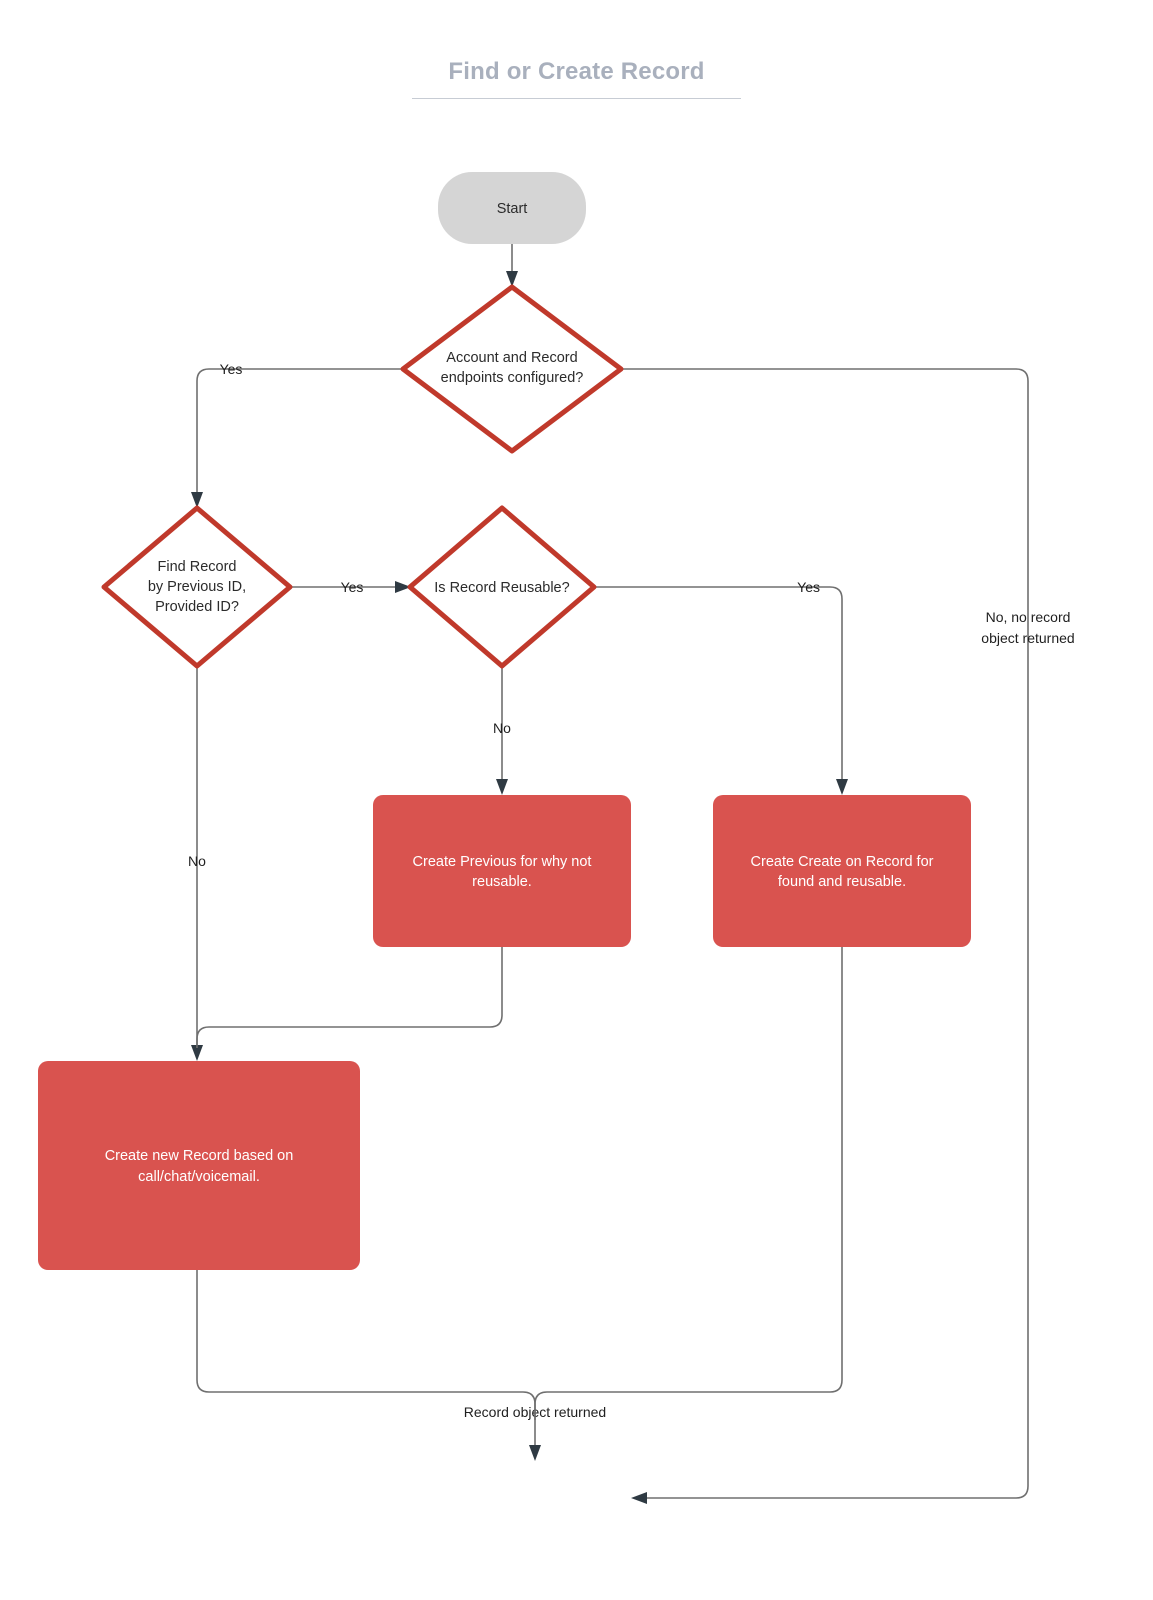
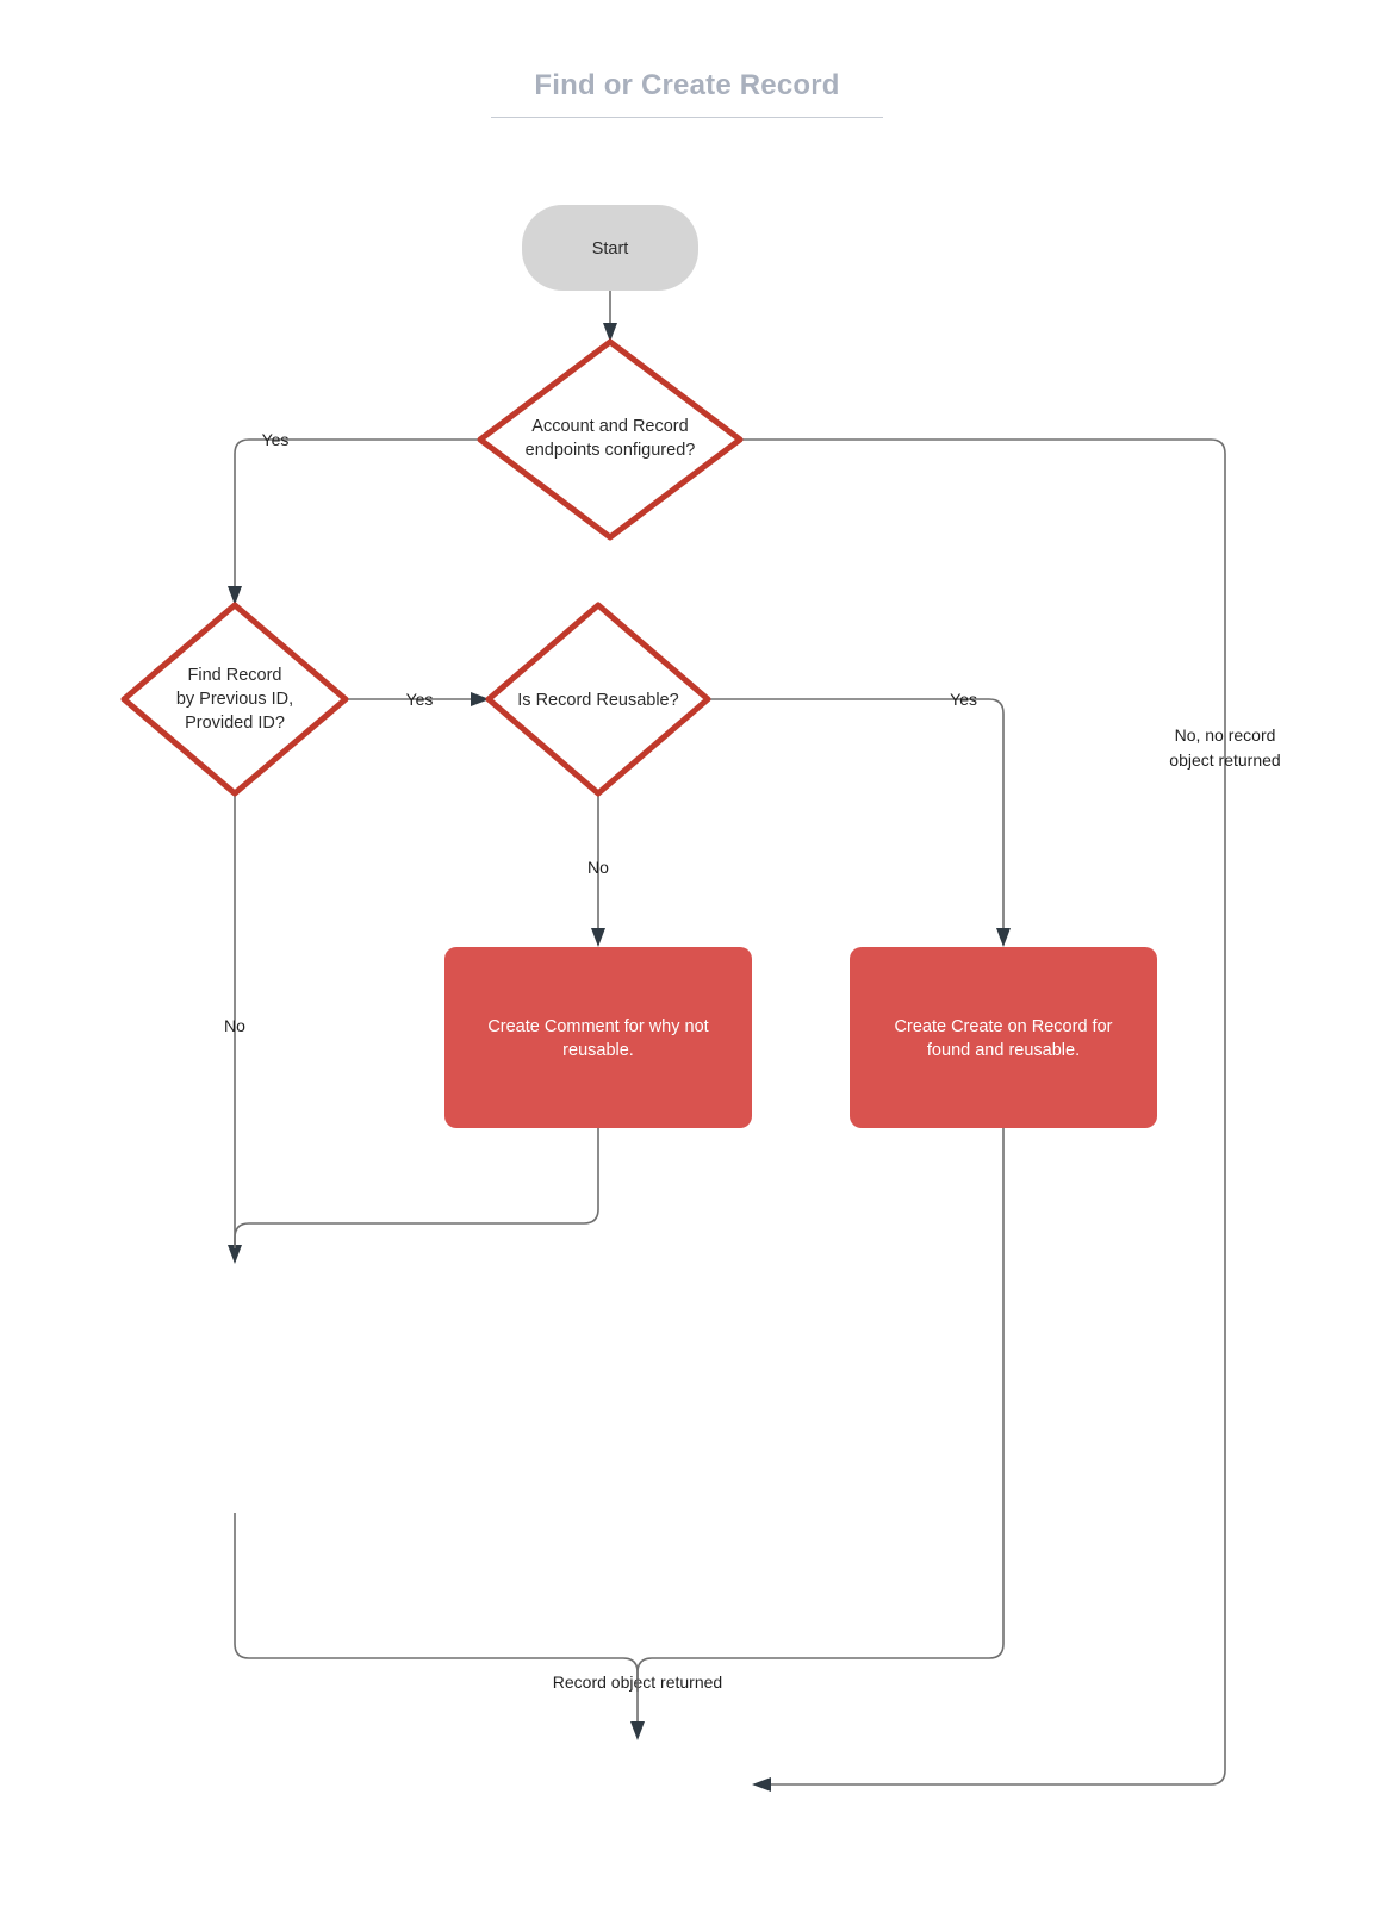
  Find or Create Record
  Yes
  No, no record
  object returned
  Yes
  No
  No
  Yes
  Record objct returned
  Start
  Account and Record
  endpoints configured?
  Find Record
  by Previous ID,
  Provided ID?
  Is Record Reusable?
- Create Previous for why not
+ Create Comment for why not
  reusable.
  Create Create on Record for
  found and reusable.
- Create new Record based on
- call/chat/voicemail.
